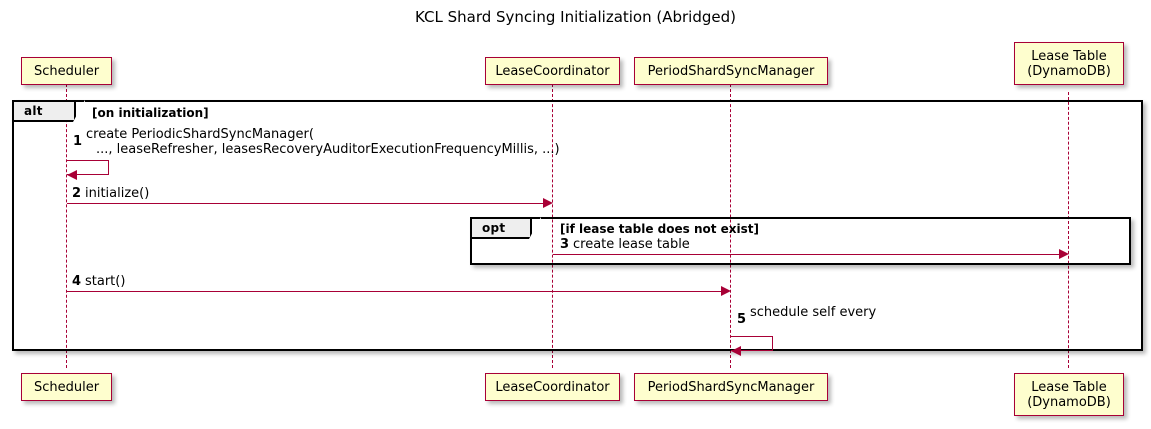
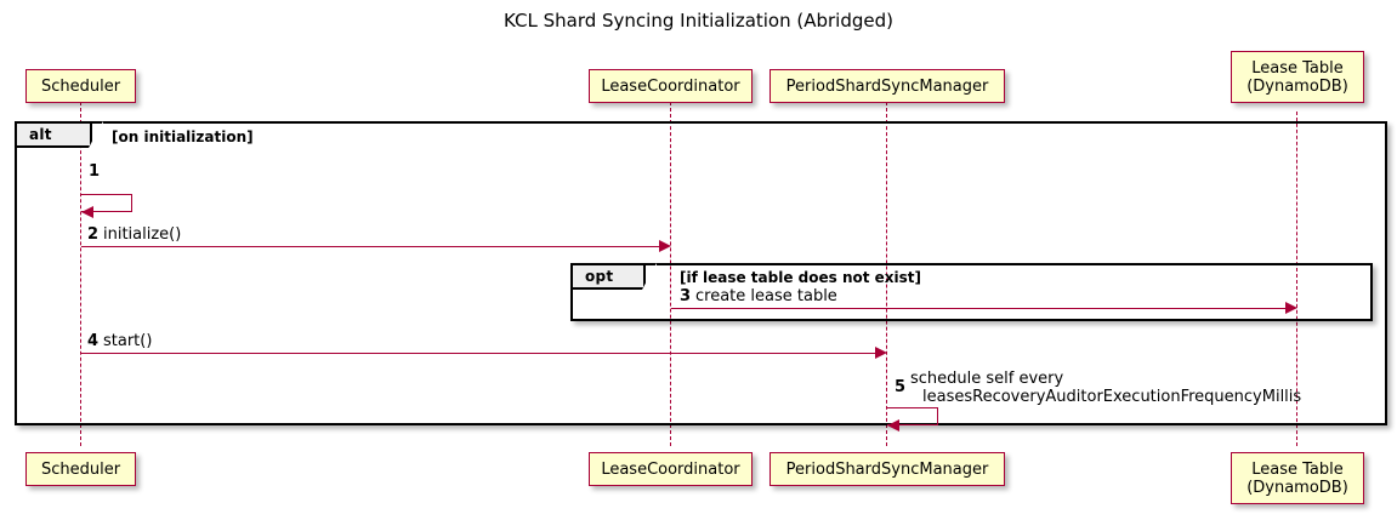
  KCL Shard Syncing Initialization (Abridged)
  alt
  [on initialization]
  opt
  [if lease table does not exist]
- create PeriodicShardSyncManager(
- ..., leaseRefresher, leasesRecoveryAuditorExecutionFrequencyMillis, ...)
  1
  2
  initialize()
  3
  create lease table
  4
  start()
  schedule self every
+ leasesRecoveryAuditorExecutionFrequencyMillis
  5
  Scheduler
  LeaseCoordinator
  PeriodShardSyncManager
  Lease Table
  (DynamoDB)
  Scheduler
  LeaseCoordinator
  PeriodShardSyncManager
  Lease Table
  (DynamoDB)
